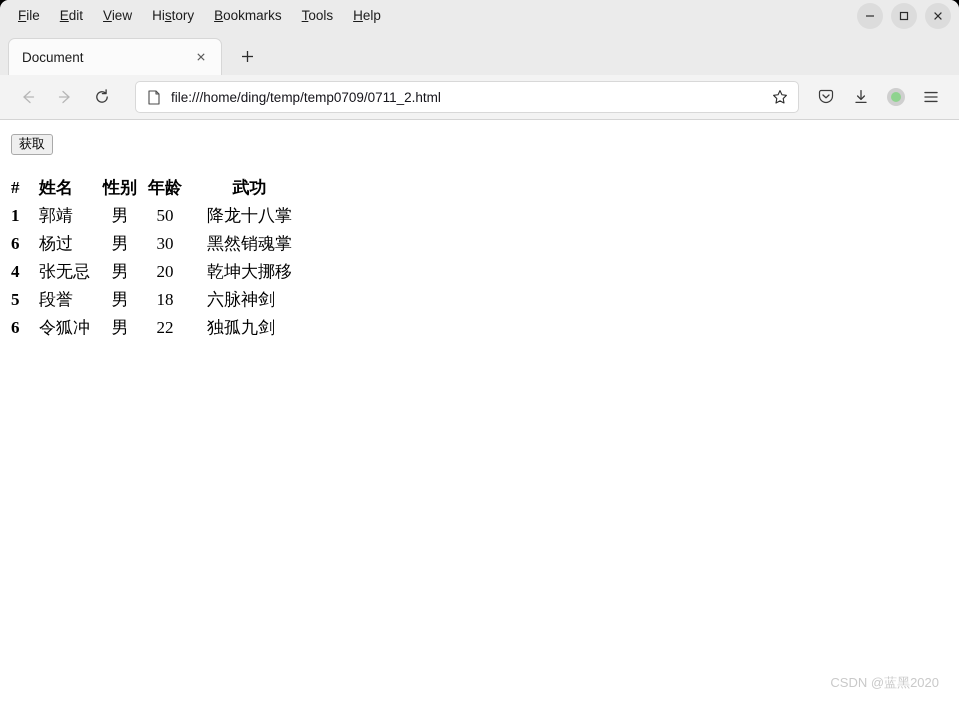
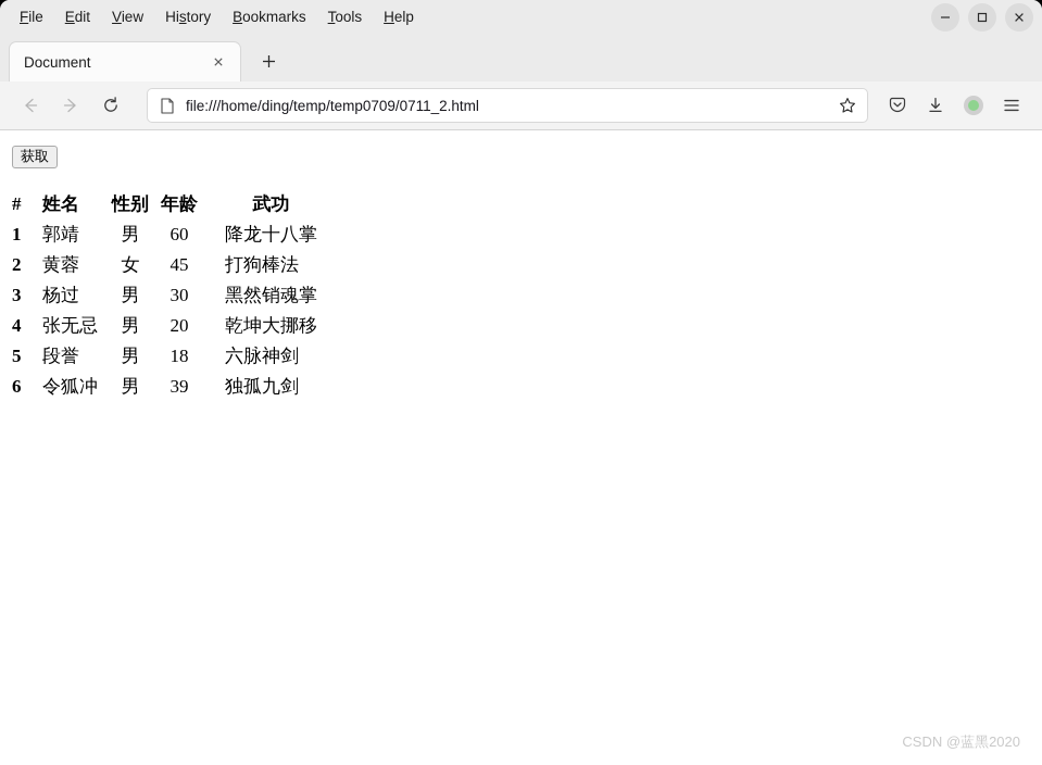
  File
  Edit
  View
  History
  Bookmarks
  Tools
  Help
  Document
  file:///home/ding/temp/temp0709/0711_2.html
  获取
  #	姓名	性别	年龄	武功
- 1	郭靖	男	50	降龙十八掌
+ 1	郭靖	男	60	降龙十八掌
+ 2	黄蓉	女	45	打狗棒法
- 6	杨过	男	30	黑然销魂掌
+ 3	杨过	男	30	黑然销魂掌
  4	张无忌	男	20	乾坤大挪移
  5	段誉	男	18	六脉神剑
- 6	令狐冲	男	22	独孤九剑
+ 6	令狐冲	男	39	独孤九剑
  CSDN @蓝黑2020
